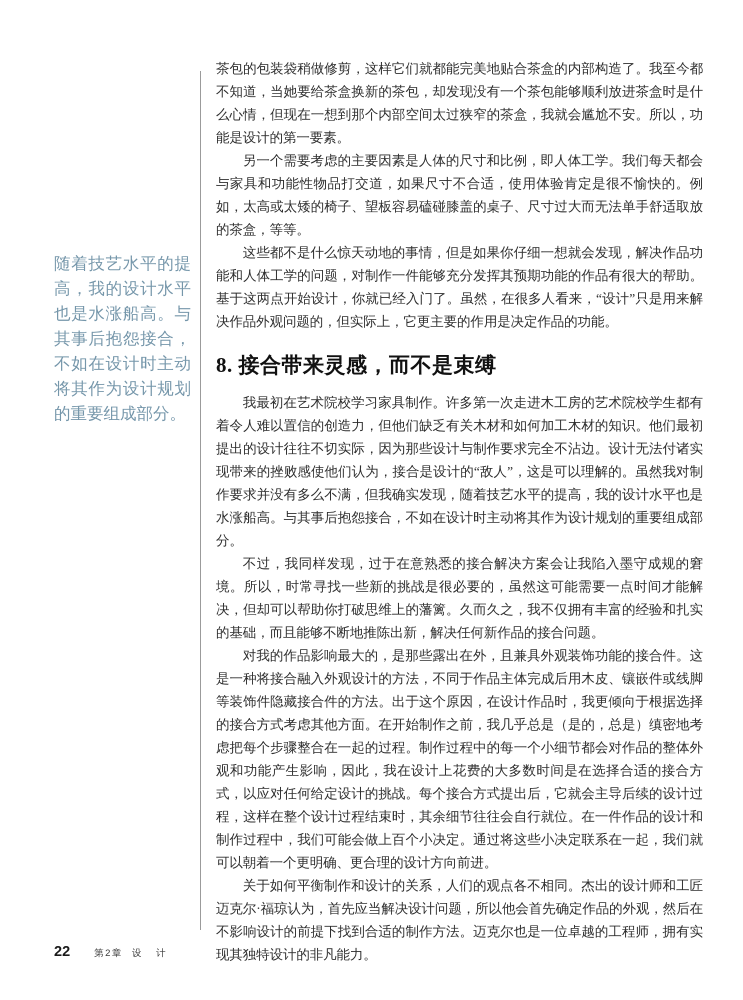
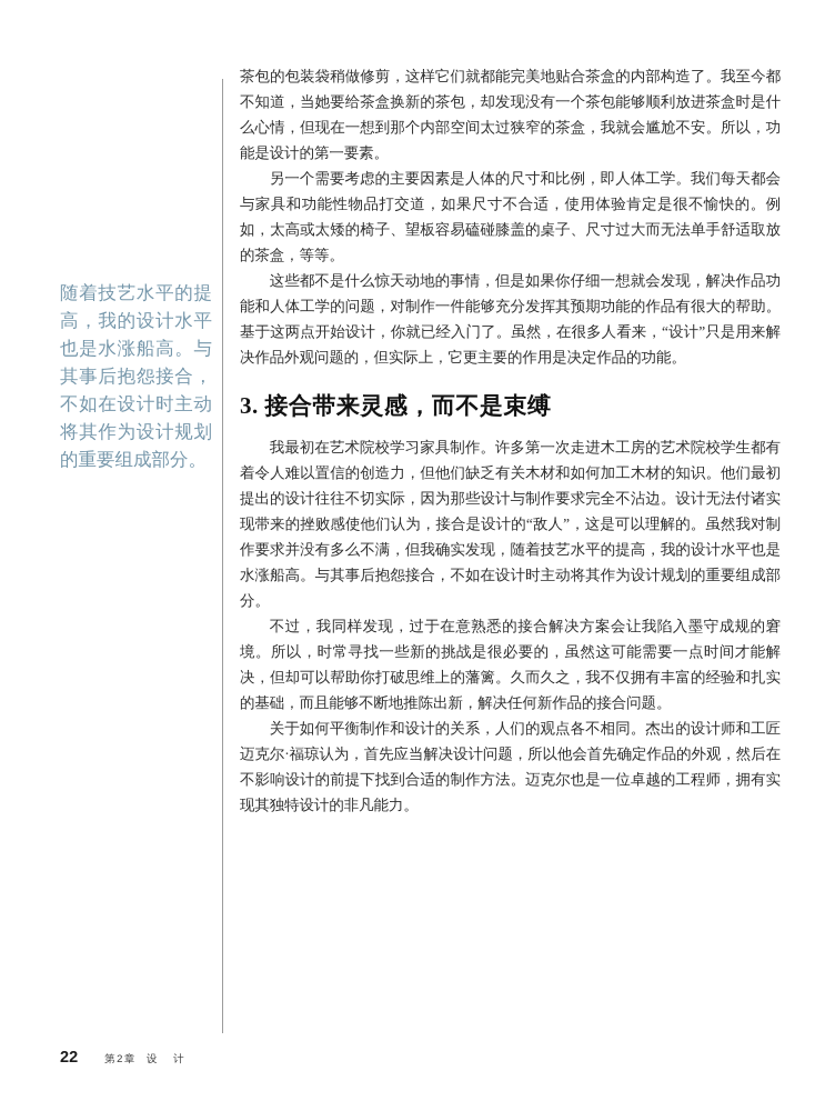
  随着技艺水平的提高，我的设计水平也是水涨船高。与其事后抱怨接合，不如在设计时主动将其作为设计规划的重要组成部分。
  茶包的包装袋稍做修剪，这样它们就都能完美地贴合茶盒的内部构造了。我至今都不知道，当她要给茶盒换新的茶包，却发现没有一个茶包能够顺利放进茶盒时是什么心情，但现在一想到那个内部空间太过狭窄的茶盒，我就会尴尬不安。所以，功能是设计的第一要素。
  另一个需要考虑的主要因素是人体的尺寸和比例，即人体工学。我们每天都会与家具和功能性物品打交道，如果尺寸不合适，使用体验肯定是很不愉快的。例如，太高或太矮的椅子、望板容易磕碰膝盖的桌子、尺寸过大而无法单手舒适取放的茶盒，等等。
  这些都不是什么惊天动地的事情，但是如果你仔细一想就会发现，解决作品功能和人体工学的问题，对制作一件能够充分发挥其预期功能的作品有很大的帮助。基于这两点开始设计，你就已经入门了。虽然，在很多人看来，“设计”只是用来解决作品外观问题的，但实际上，它更主要的作用是决定作品的功能。
- 8. 接合带来灵感，而不是束缚
+ 3. 接合带来灵感，而不是束缚
  我最初在艺术院校学习家具制作。许多第一次走进木工房的艺术院校学生都有着令人难以置信的创造力，但他们缺乏有关木材和如何加工木材的知识。他们最初提出的设计往往不切实际，因为那些设计与制作要求完全不沾边。设计无法付诸实现带来的挫败感使他们认为，接合是设计的“敌人”，这是可以理解的。虽然我对制作要求并没有多么不满，但我确实发现，随着技艺水平的提高，我的设计水平也是水涨船高。与其事后抱怨接合，不如在设计时主动将其作为设计规划的重要组成部分。
  不过，我同样发现，过于在意熟悉的接合解决方案会让我陷入墨守成规的窘境。所以，时常寻找一些新的挑战是很必要的，虽然这可能需要一点时间才能解决，但却可以帮助你打破思维上的藩篱。久而久之，我不仅拥有丰富的经验和扎实的基础，而且能够不断地推陈出新，解决任何新作品的接合问题。
- 对我的作品影响最大的，是那些露出在外，且兼具外观装饰功能的接合件。这是一种将接合融入外观设计的方法，不同于作品主体完成后用木皮、镶嵌件或线脚等装饰件隐藏接合件的方法。出于这个原因，在设计作品时，我更倾向于根据选择的接合方式考虑其他方面。在开始制作之前，我几乎总是（是的，总是）缜密地考虑把每个步骤整合在一起的过程。制作过程中的每一个小细节都会对作品的整体外观和功能产生影响，因此，我在设计上花费的大多数时间是在选择合适的接合方式，以应对任何给定设计的挑战。每个接合方式提出后，它就会主导后续的设计过程，这样在整个设计过程结束时，其余细节往往会自行就位。在一件作品的设计和制作过程中，我们可能会做上百个小决定。通过将这些小决定联系在一起，我们就可以朝着一个更明确、更合理的设计方向前进。
  关于如何平衡制作和设计的关系，人们的观点各不相同。杰出的设计师和工匠迈克尔·福琼认为，首先应当解决设计问题，所以他会首先确定作品的外观，然后在不影响设计的前提下找到合适的制作方法。迈克尔也是一位卓越的工程师，拥有实现其独特设计的非凡能力。
  22
  第2章
  设 计
